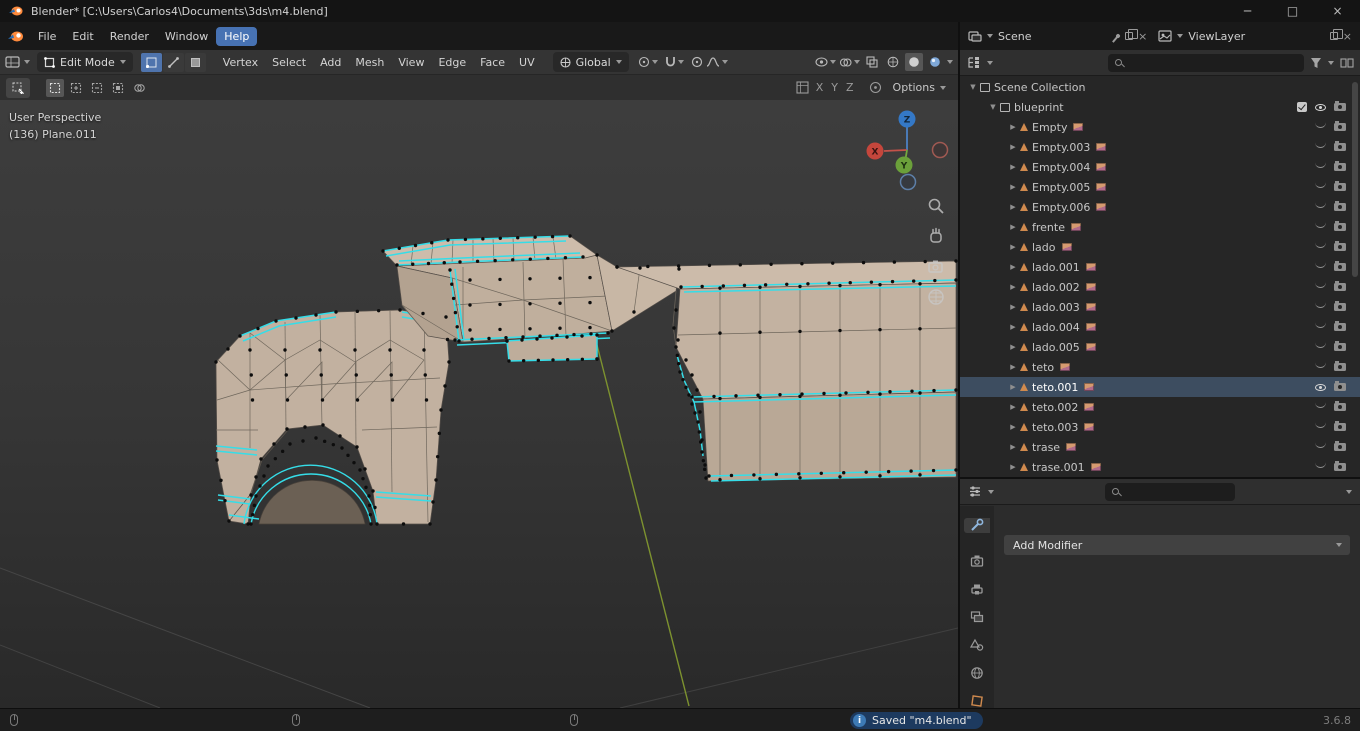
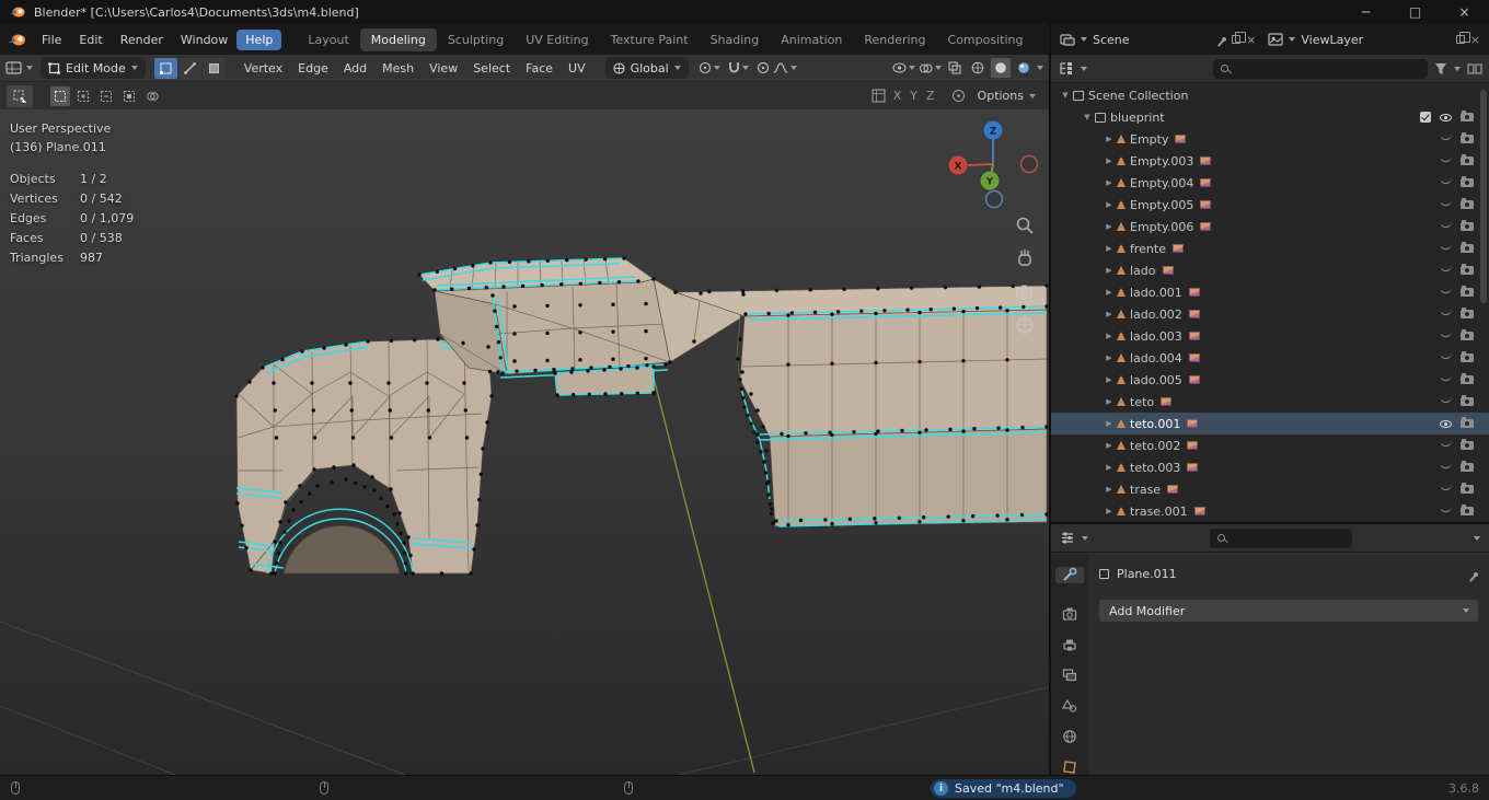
  Blender* [C:\Users\Carlos4\Documents\3ds\m4.blend]
  ─
  □
  ×
  File
  Edit
  Render
  Window
  Help
+ Layout
+ Modeling
+ Sculpting
+ UV Editing
+ Texture Paint
+ Shading
+ Animation
+ Rendering
+ Compositing
  Scene
  ×
  ViewLayer
  ×
  Edit Mode
  Vertex
- Select
+ Edge
  Add
  Mesh
  View
- Edge
+ Select
  Face
  UV
  Global
  X
  Y
  Z
  Options
  User Perspective
  (136) Plane.011
+ Objects 1 / 2
+ Vertices 0 / 542
+ Edges 0 / 1,079
+ Faces 0 / 538
+ Triangles 987
  Z
  X
  Y
  ▼
  Scene Collection
  ▼
  blueprint
  ▶
  Empty
  ▶
  Empty.003
  ▶
  Empty.004
  ▶
  Empty.005
  ▶
  Empty.006
  ▶
  frente
  ▶
  lado
  ▶
  lado.001
  ▶
  lado.002
  ▶
  lado.003
  ▶
  lado.004
  ▶
  lado.005
  ▶
  teto
  ▶
  teto.001
  ▶
  teto.002
  ▶
  teto.003
  ▶
  trase
  ▶
  trase.001
+ Plane.011
  Add Modifier
  i
  Saved "m4.blend"
  3.6.8
